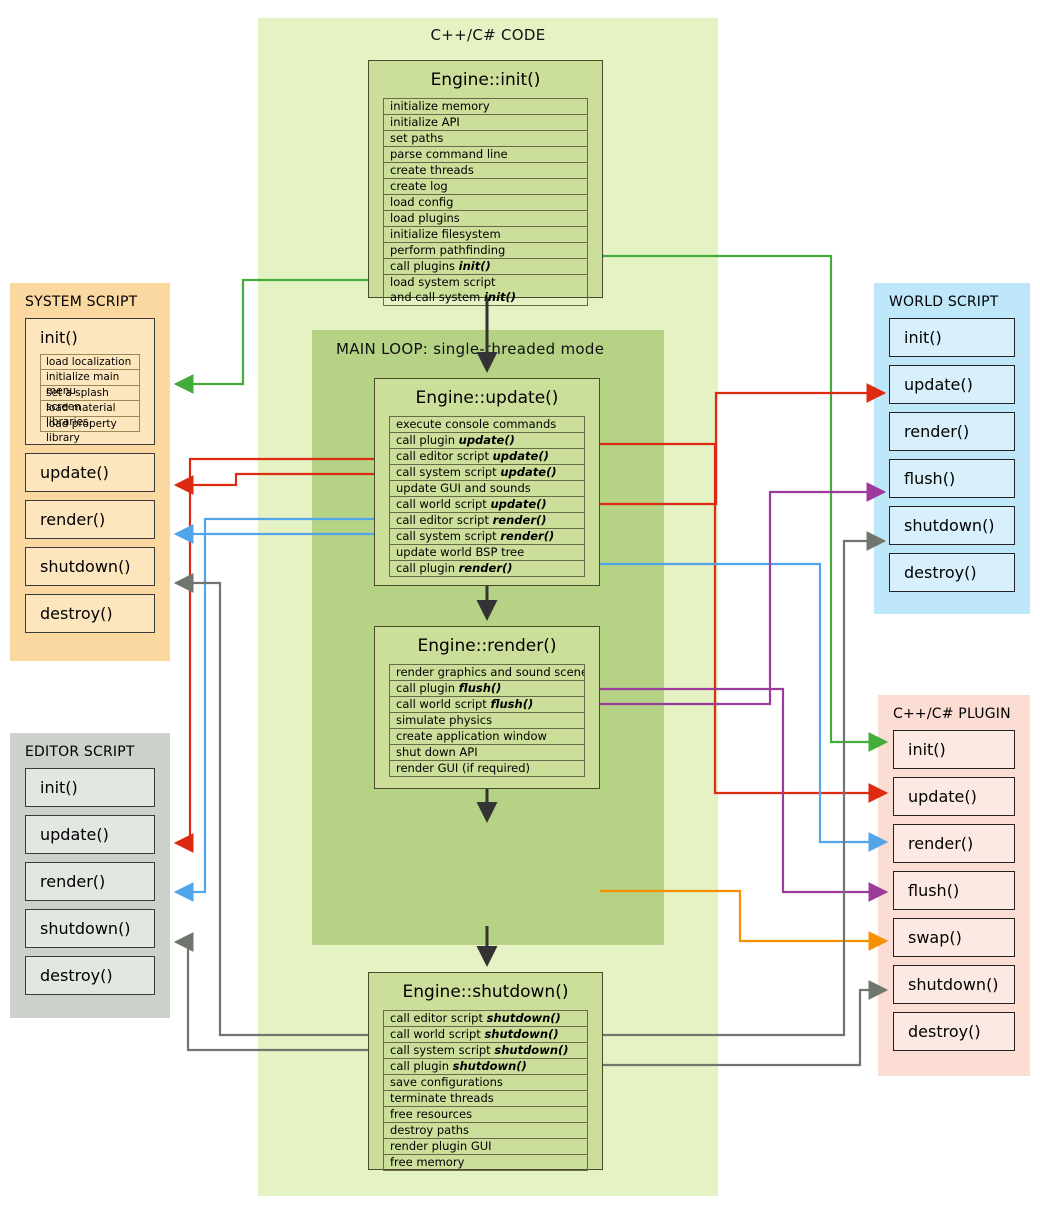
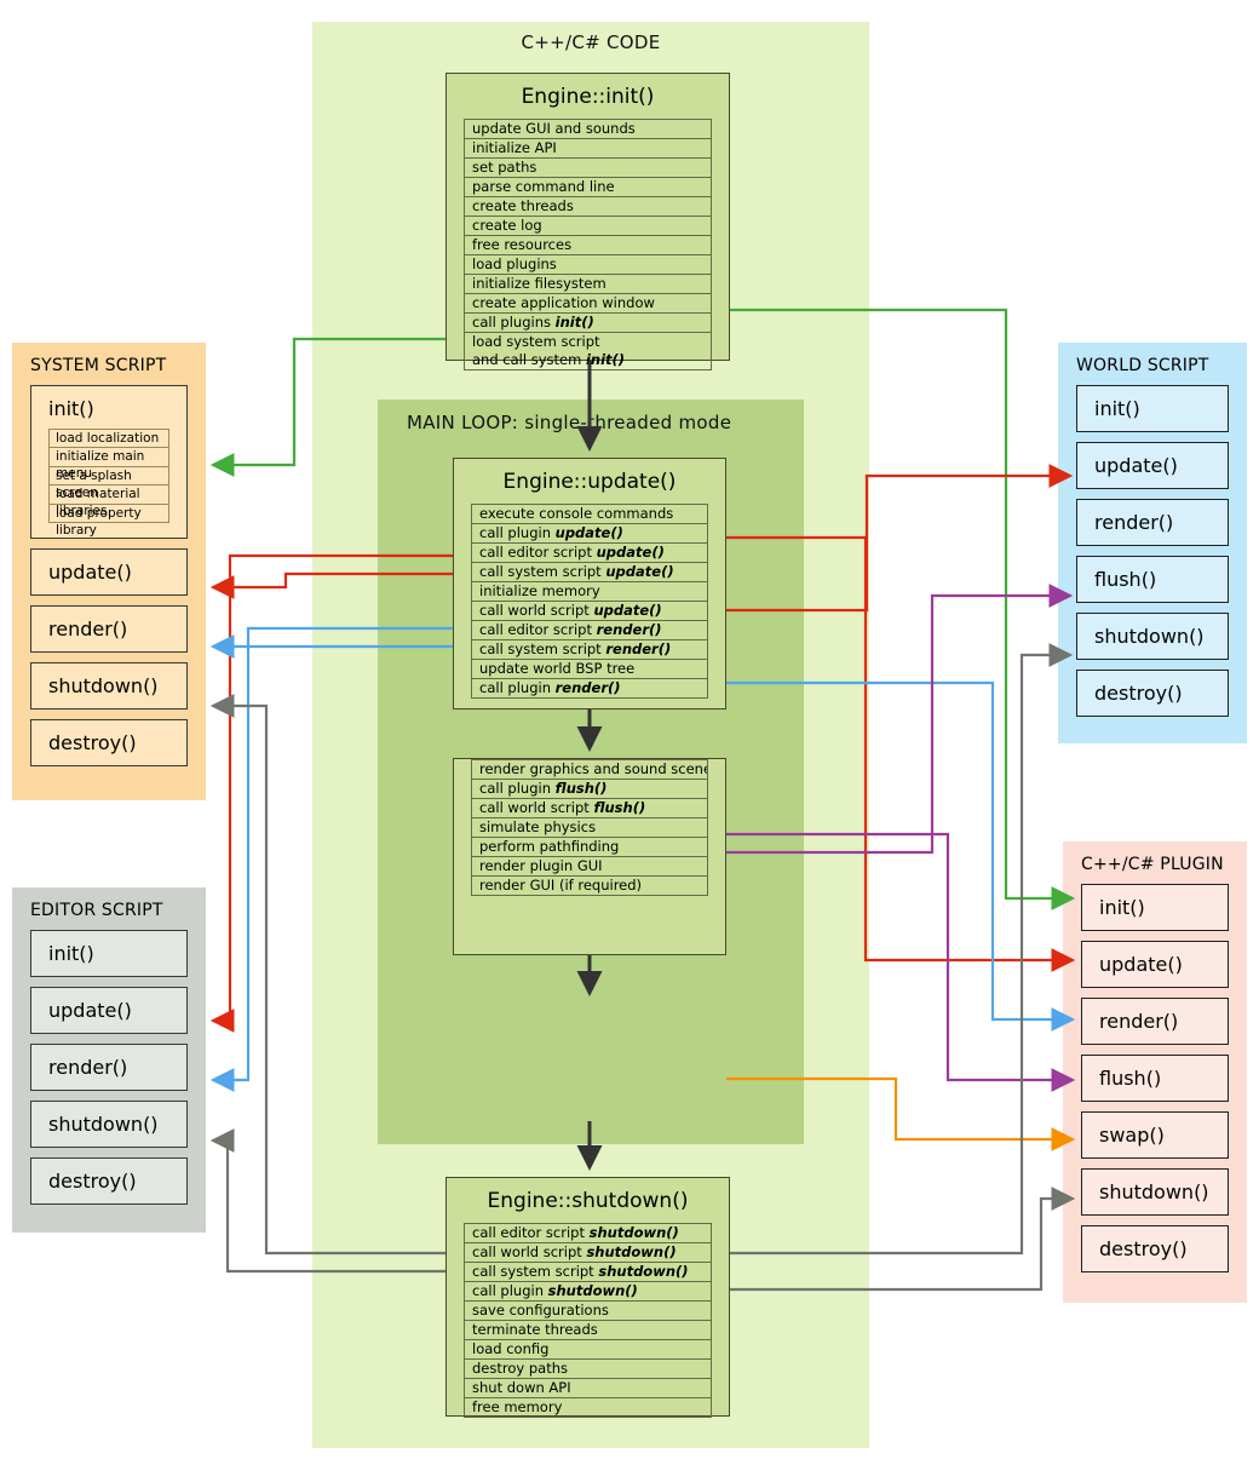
  C++/C# CODE
  MAIN LOOP: single-hreaded mode
  Engine::init()
- initialize memory
+ update GUI and sounds
  initialize API
  set paths
  parse command line
  create threads
  create log
- load config
+ free resources
  load plugins
  initialize filesystem
- perform pathfinding
+ create application window
  call plugins init()
  load system script
  and call system init()
  Engine::update()
  execute console commands
  call plugin update()
  call editor script update()
  call system script update()
- update GUI and sounds
+ initialize memory
  call world script update()
  call editor script render()
  call system script render()
  update world BSP tree
  call plugin render()
- Engine::render()
  render graphics and sound scen
  call plugin flush()
  call world script flush()
  simulate physics
- create application window
+ perform pathfinding
- shut down API
+ render plugin GUI
  render GUI (if required)
  Engine::shutdown()
  call editor script shutdown()
  call world script shutdown()
  call system script shutdown()
  call plugin shutdown()
  save configurations
  terminate threads
- free resources
+ load config
  destroy paths
- render plugin GUI
+ shut down API
  free memory
  SYSTEM SCRIPT
  init()
  load localization
  initialize main
  load property library
  update()
  render()
  shutdown()
  destroy()
  EDITOR SCRIPT
  init()
  update()
  render()
  shutdown()
  destroy()
  WORLD SCRIPT
  init()
  update()
  render()
  flush()
  shutdown()
  destroy()
  C++/C# PLUGIN
  init()
  update()
  render()
  flush()
  swap()
  shutdown()
  destroy()
